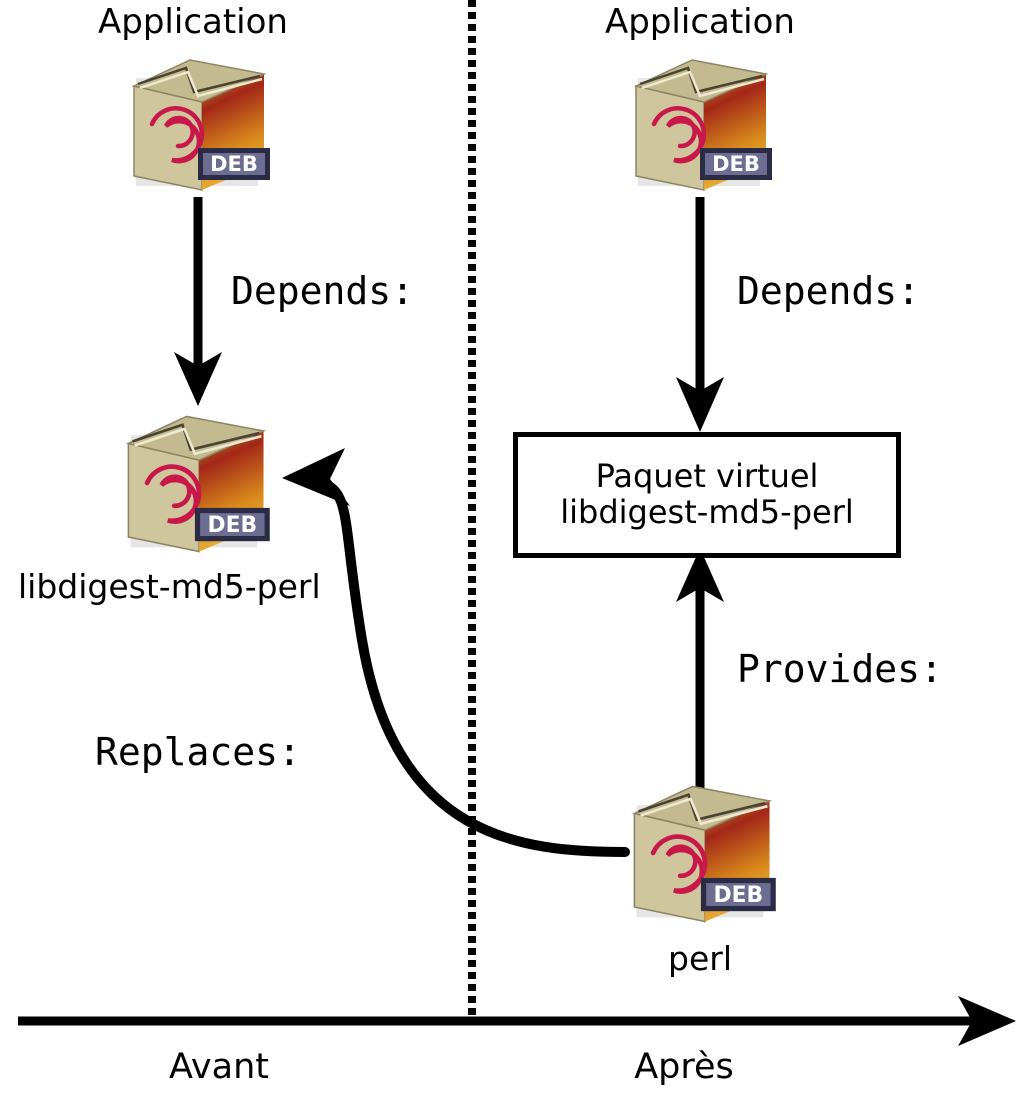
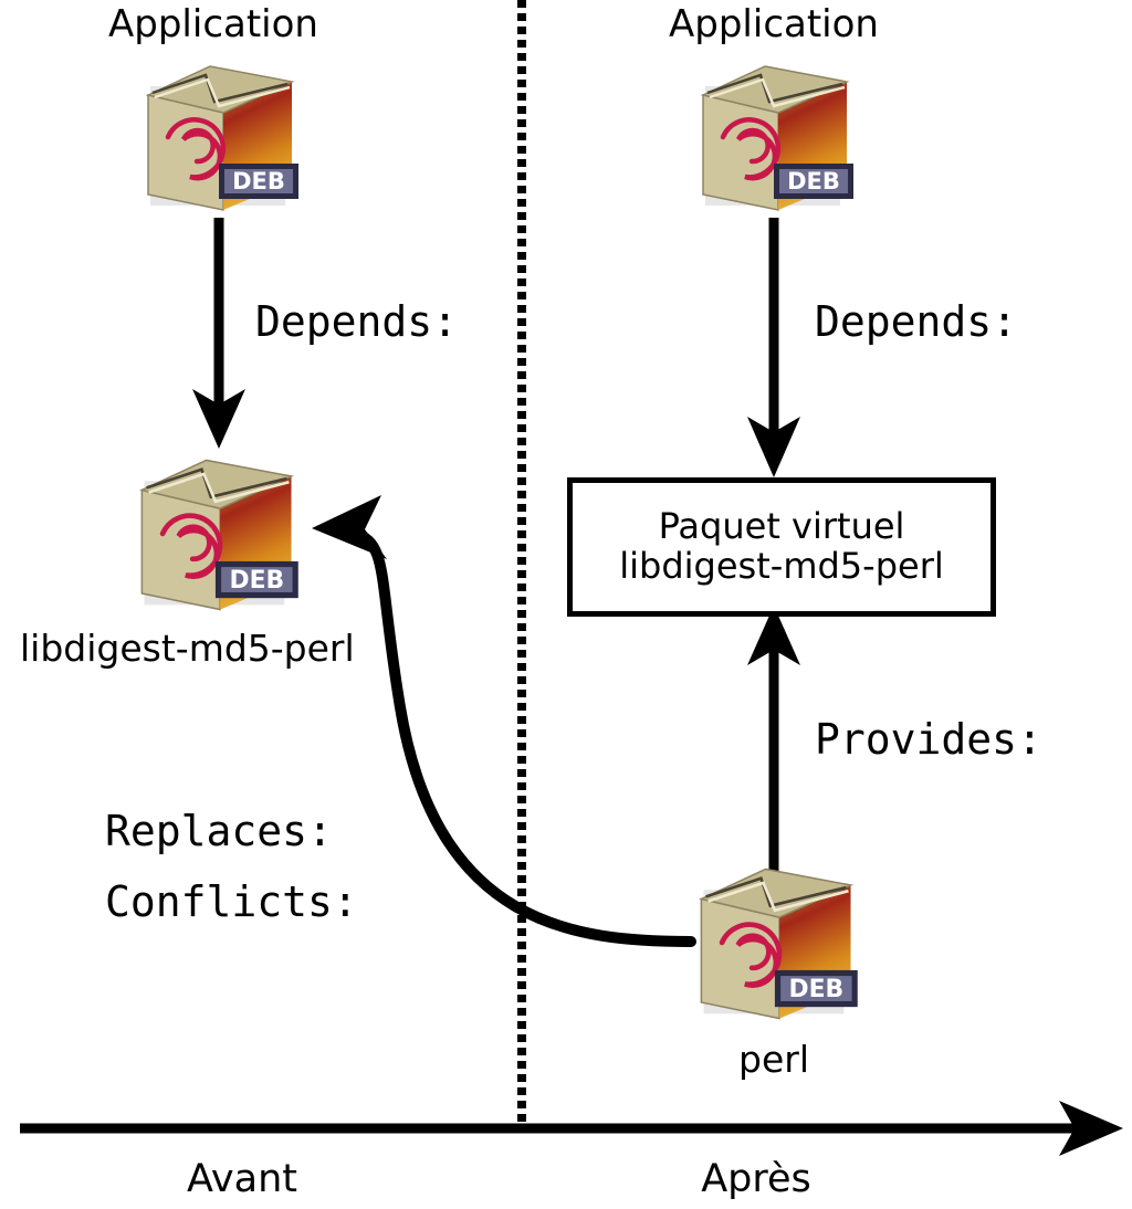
  DEB
  DEB
  DEB
  DEB
  Paquet virtuel
  libdigest-md5-perl
  Application
  Application
  Depends:
  Depends:
  libdigest-md5-perl
  Replaces:
+ Conflicts:
  Provides:
  perl
  Avant
  Après
